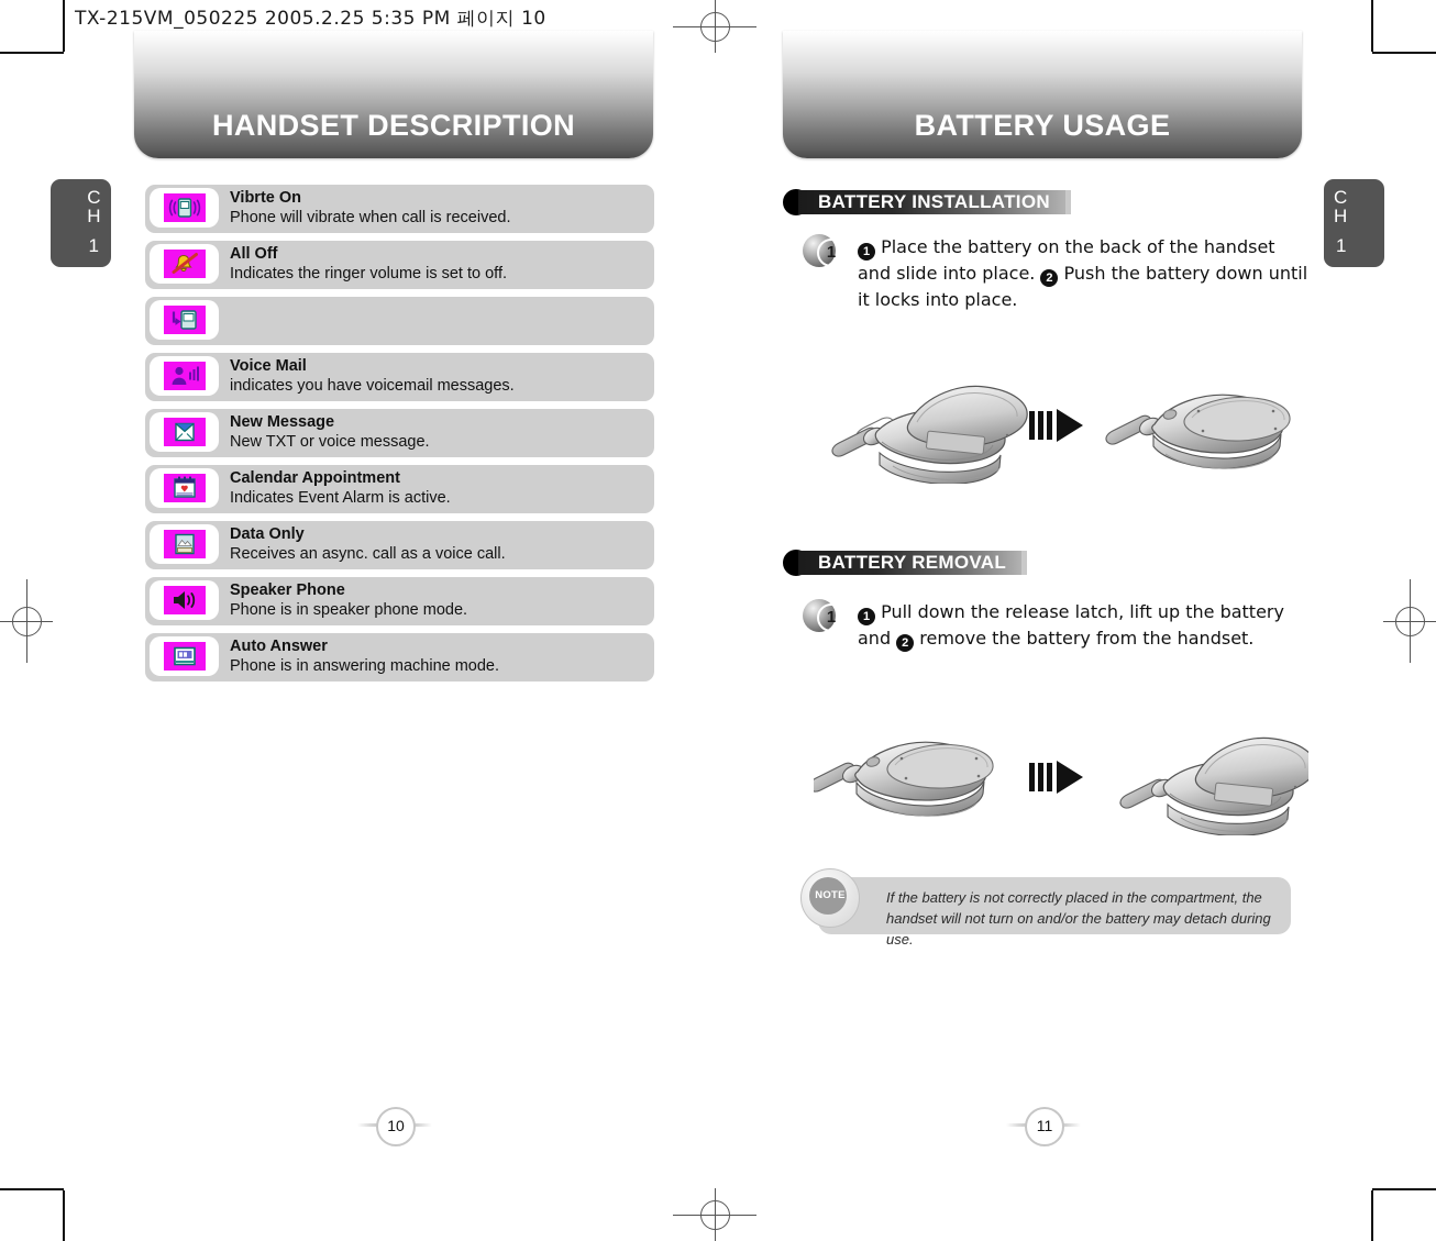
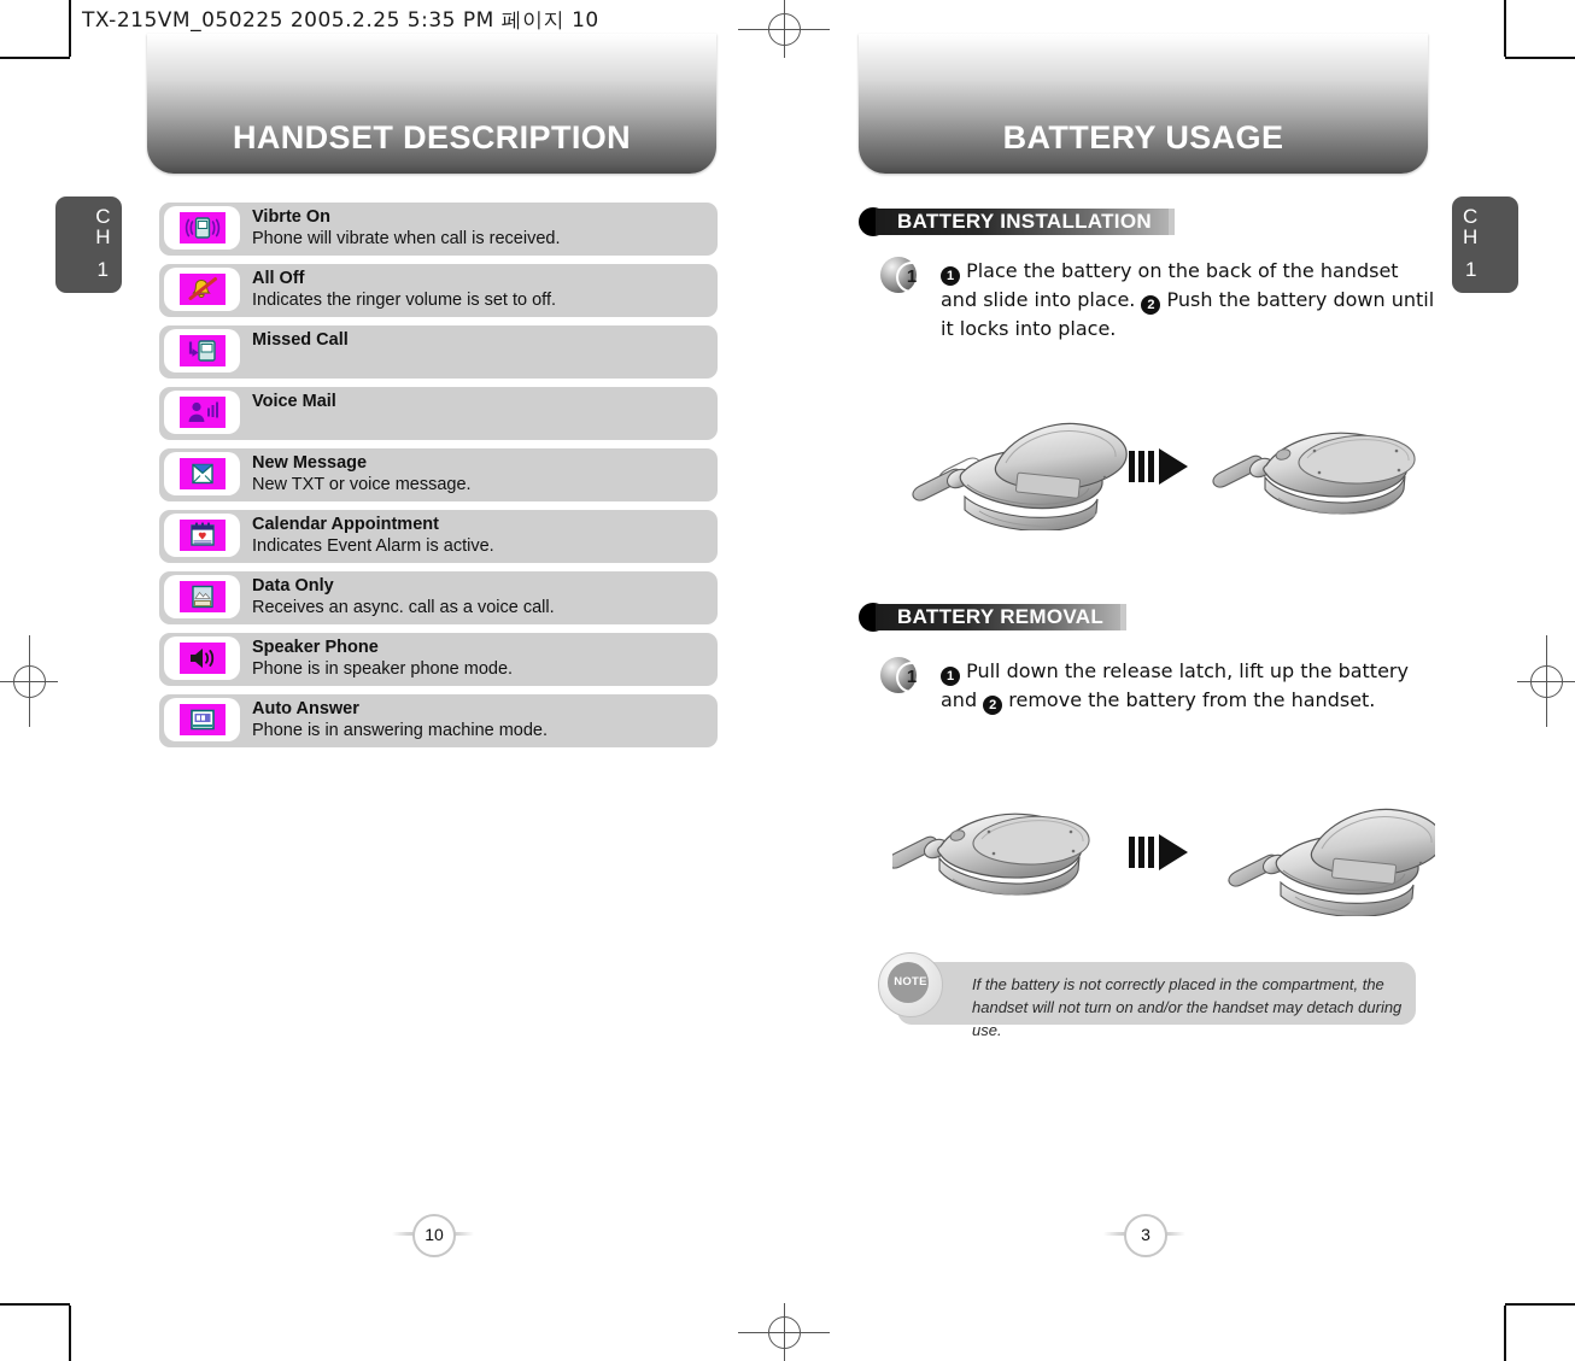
  TX-215VM_050225 2005.2.25 5:35 PM 페이지 10
  HANDSET DESCRIPTION
  C
  H
  1
  Vibrte On
  Phone will vibrate when call is received.
  All Off
  Indicates the ringer volume is set to off.
+ Missed Call
  Voice Mail
- indicates you have voicemail messages.
  New Message
  New TXT or voice message.
  Calendar Appointment
  Indicates Event Alarm is active.
  Data Only
  Receives an async. call as a voice call.
  Speaker Phone
  Phone is in speaker phone mode.
  Auto Answer
  Phone is in answering machine mode.
  10
  BATTERY USAGE
  C
  H
  1
  BATTERY INSTALLATION
  1
  1 Place the battery on the back of the handset and slide into place. 2 Push the battery down until it locks into place.
  BATTERY REMOVAL
  1
  1 Pull down the release latch, lift up the battery and 2 remove the battery from the handset.
  NOTE
- If the battery is not correctly placed in the compartment, the handset will not turn on and/or the battery may detach during use.
+ If the battery is not correctly placed in the compartment, the handset will not turn on and/or the handset may detach during use.
- 11
+ 3
